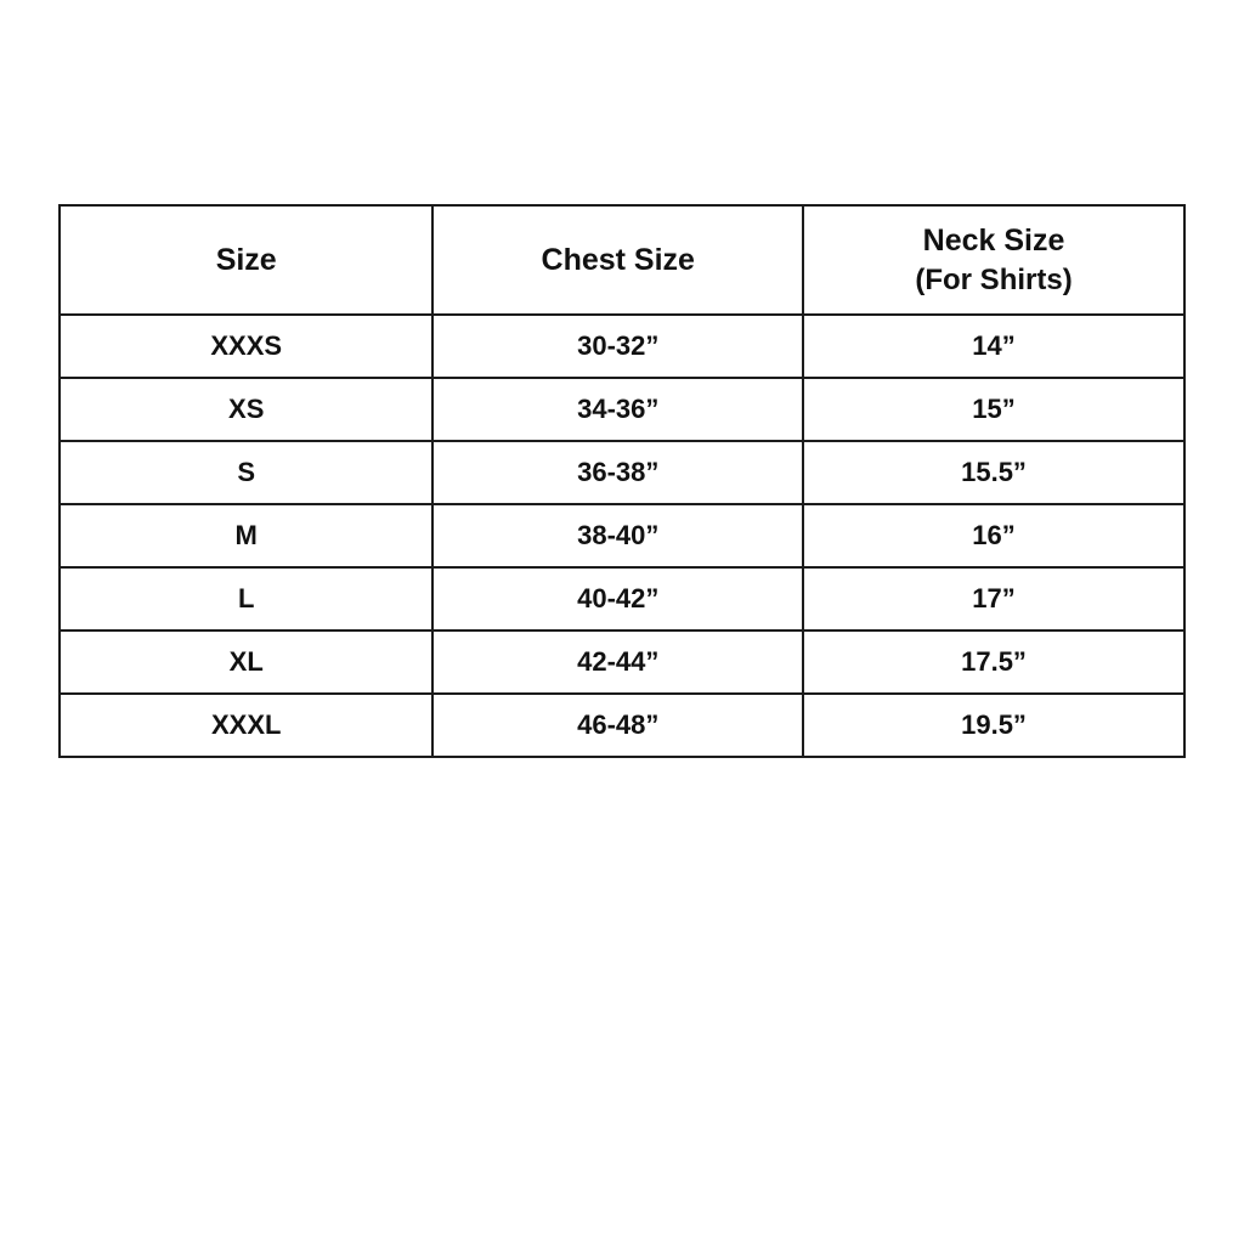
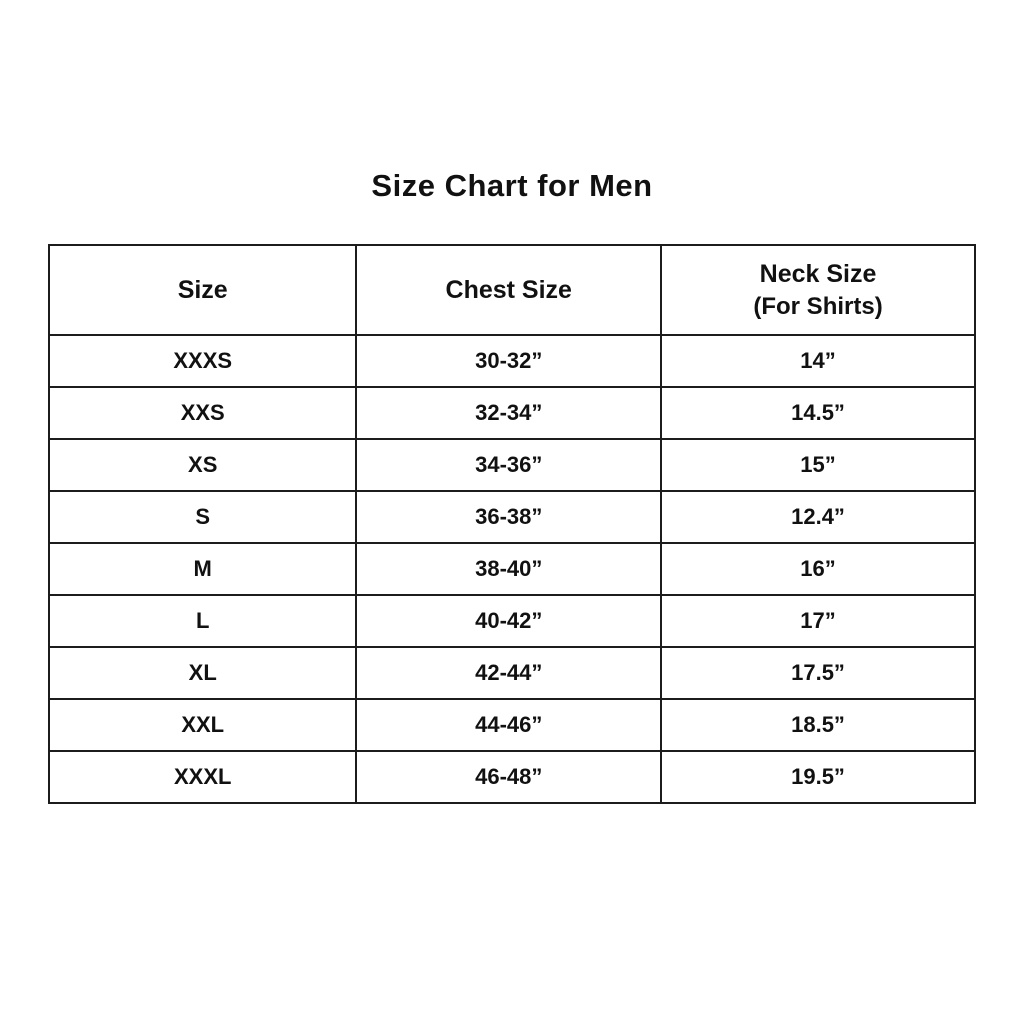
+ Size Chart for Men
  Size	Chest Size	Neck Size (For Shirts)
  XXXS	30-32”	14”
+ XXS	32-34”	14.5”
  XS	34-36”	15”
- S	36-38”	15.5”
+ S	36-38”	12.4”
  M	38-40”	16”
  L	40-42”	17”
  XL	42-44”	17.5”
+ XXL	44-46”	18.5”
  XXXL	46-48”	19.5”
